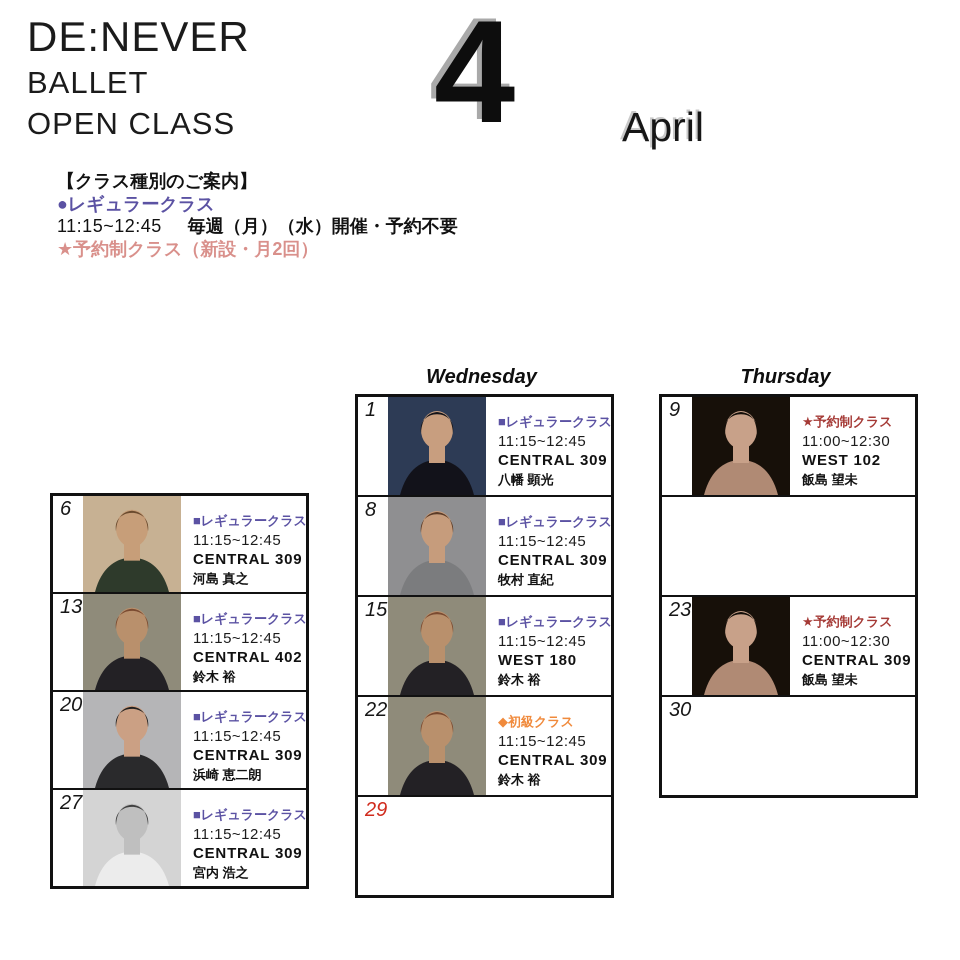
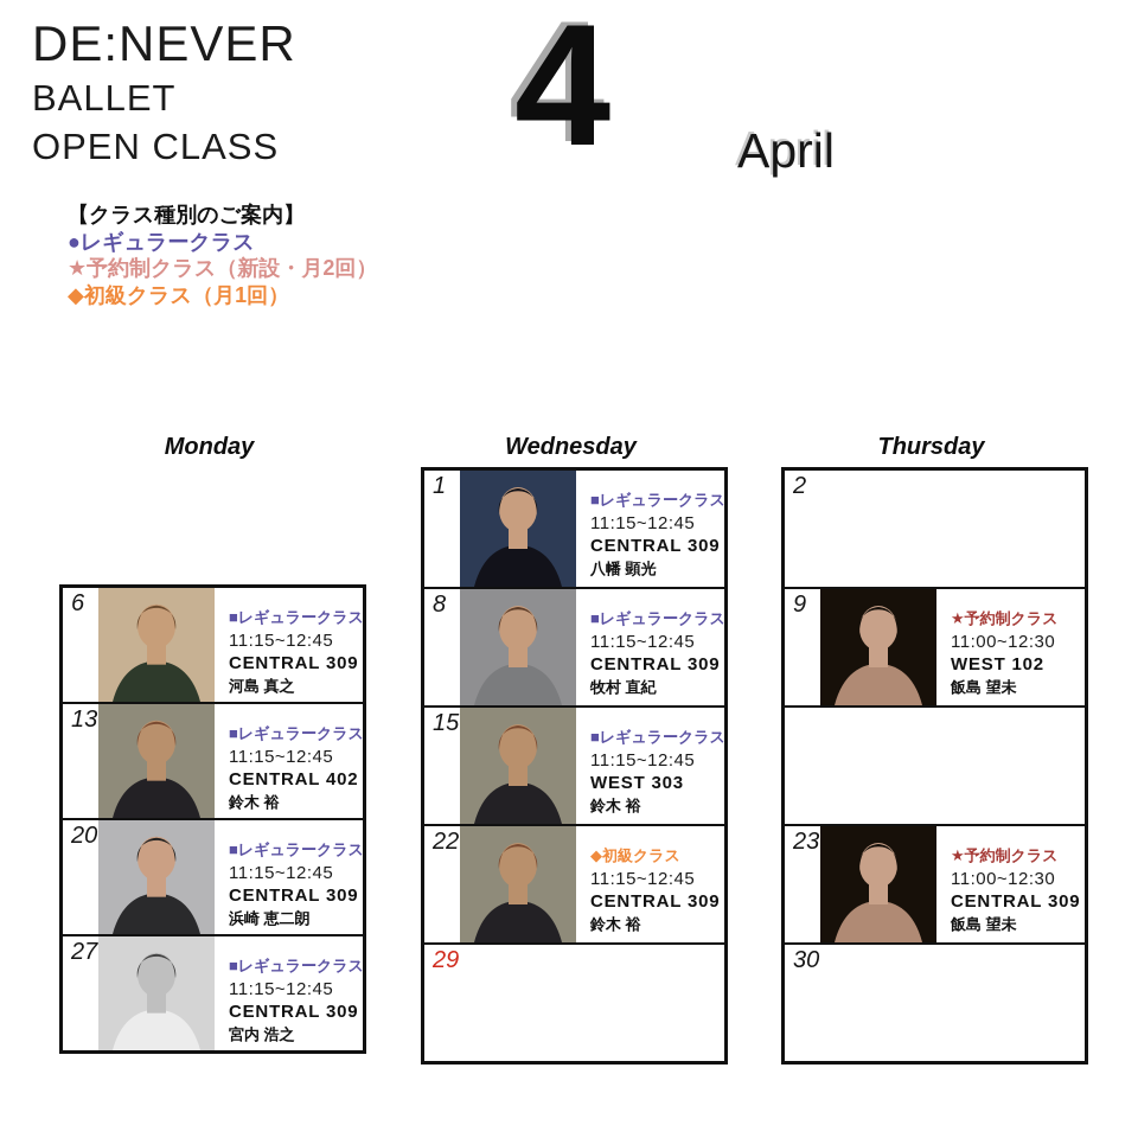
  DE:NEVER
  BALLET
  OPEN CLASS
  4
  April
  【クラス種別のご案内】
  ●レギュラークラス
- 11:15~12:45 毎週（月）（水）開催・予約不要
  ★予約制クラス（新設・月2回）
+ ◆初級クラス（月1回）
+ Monday
  Wednesday
  Thursday
  6
  ■レギュラークラス
  11:15~12:45
  CENTRAL 309
  河島 真之
  13
  ■レギュラークラス
  11:15~12:45
  CENTRAL 402
  鈴木 裕
  20
  ■レギュラークラス
  11:15~12:45
  CENTRAL 309
  浜崎 恵二朗
  27
  ■レギュラークラス
  11:15~12:45
  CENTRAL 309
  宮内 浩之
  1
  ■レギュラークラス
  11:15~12:45
  CENTRAL 309
  八幡 顕光
  8
  ■レギュラークラス
  11:15~12:45
  CENTRAL 309
  牧村 直紀
  15
  ■レギュラークラス
  11:15~12:45
- WEST 180
+ WEST 303
  鈴木 裕
  22
  ◆初級クラス
  11:15~12:45
  CENTRAL 309
  鈴木 裕
  29
+ 2
  9
  ★予約制クラス
  11:00~12:30
  WEST 102
  飯島 望未
  23
  ★予約制クラス
  11:00~12:30
  CENTRAL 309
  飯島 望未
  30
